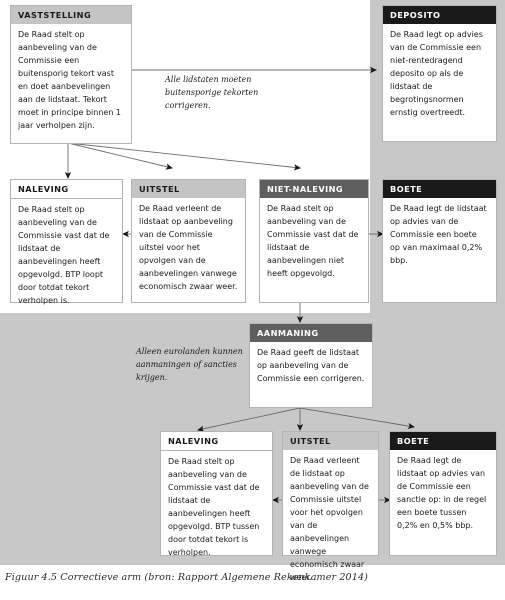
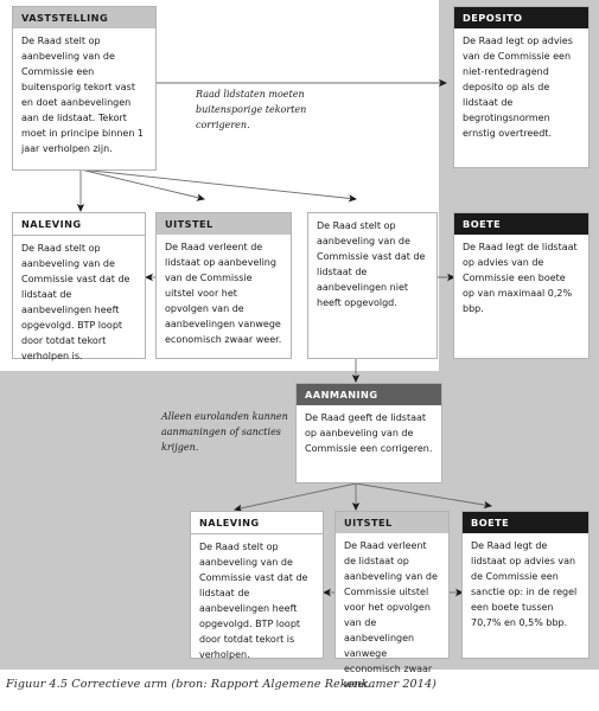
  VASTSTELLING
  De Raad stelt op aanbeveling van de Commissie een buitensporig tekort vast en doet aanbevelingen aan de lidstaat. Tekort moet in principe binnen 1 jaar verholpen zijn.
  DEPOSITO
  De Raad legt op advies van de Commissie een niet-rentedragend deposito op als de lidstaat de begrotingsnormen ernstig overtreedt.
- Alle lidstaten moeten buitensporige tekorten corrigeren.
+ Raad lidstaten moeten buitensporige tekorten corrigeren.
  NALEVING
  De Raad stelt op aanbeveling van de Commissie vast dat de lidstaat de aanbevelingen heeft opgevolgd. BTP loopt door totdat tekort verholpen is.
  UITSTEL
  De Raad verleent de lidstaat op aanbeveling van de Commissie uitstel voor het opvolgen van de aanbevelingen vanwege economisch zwaar weer.
- NIET-NALEVING
  De Raad stelt op aanbeveling van de Commissie vast dat de lidstaat de aanbevelingen niet heeft opgevolgd.
  BOETE
  De Raad legt de lidstaat op advies van de Commissie een boete op van maximaal 0,2% bbp.
  AANMANING
  De Raad geeft de lidstaat op aanbeveling van de Commissie een corrigeren.
  Alleen eurolanden kunnen aanmaningen of sancties krijgen.
  NALEVING
- De Raad stelt op aanbeveling van de Commissie vast dat de lidstaat de aanbevelingen heeft opgevolgd. BTP tussen door totdat tekort is verholpen.
+ De Raad stelt op aanbeveling van de Commissie vast dat de lidstaat de aanbevelingen heeft opgevolgd. BTP loopt door totdat tekort is verholpen.
  UITSTEL
  De Raad verleent de lidstaat op aanbeveling van de Commissie uitstel voor het opvolgen van de aanbevelingen vanwege economisch zwaar weer.
  BOETE
- De Raad legt de lidstaat op advies van de Commissie een sanctie op: in de regel een boete tussen 0,2% en 0,5% bbp.
+ De Raad legt de lidstaat op advies van de Commissie een sanctie op: in de regel een boete tussen 70,7% en 0,5% bbp.
  Figuur 4.5 Correctieve arm (bron: Rapport Algemene Rekenkamer 2014)
